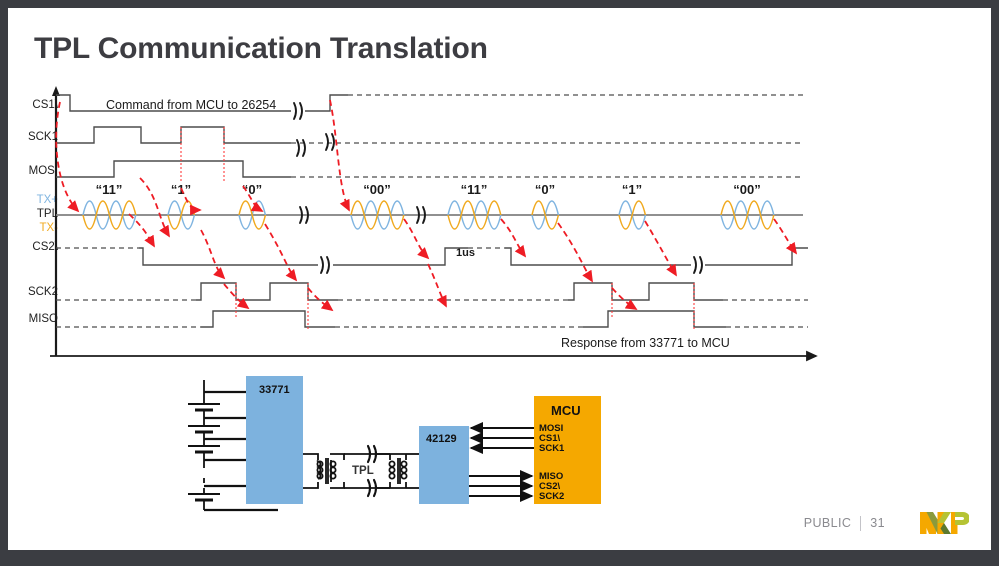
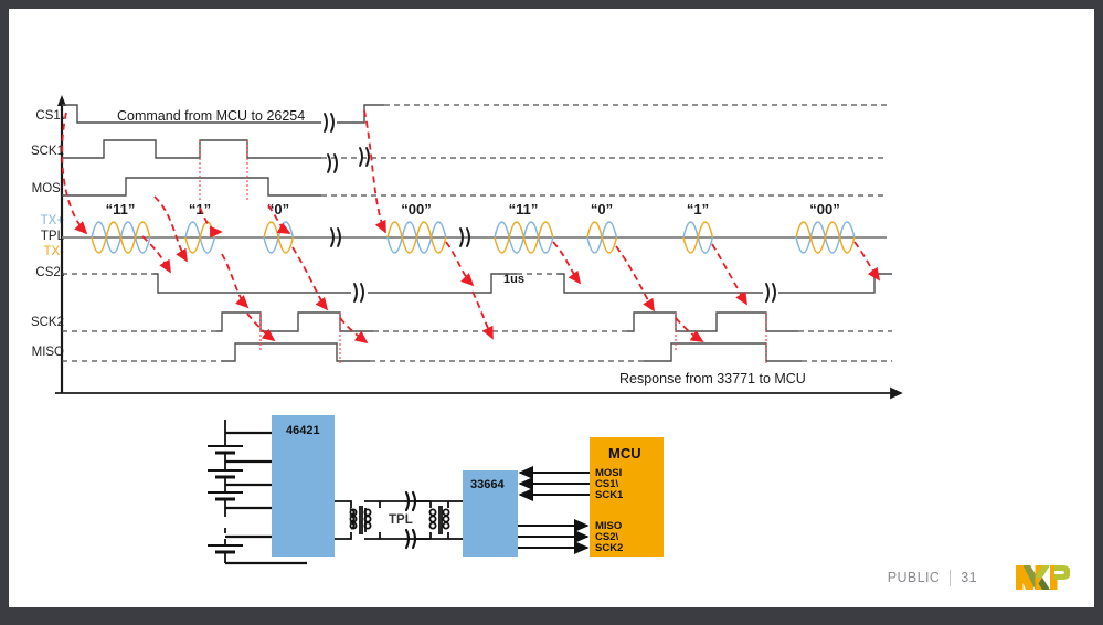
- TPL Communication Translation
  CS1
  SCK1
  MOS
  TX+
  TPL
  CS2
  SCK2
  MISO
  “11”
  “00”
  “11”
  “0”
  “1”
  “00”
  Command from MCU to 26254
  Response from 33771 to MCU
  1us
- 33771
+ 46421
- 42129
+ 33664
  MCU
  TPL
  MOSI
  CS1\
  SCK1
  MISO
  CS2\
  SCK2
  PUBLIC
  31
